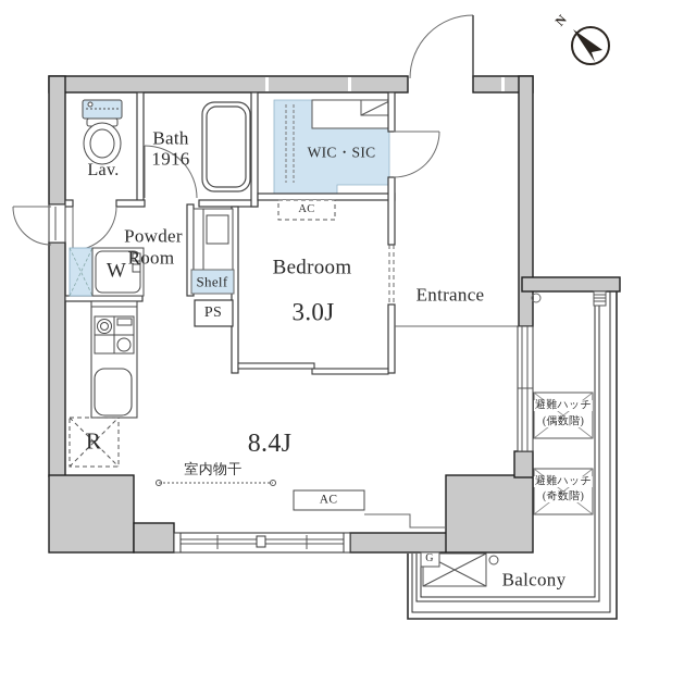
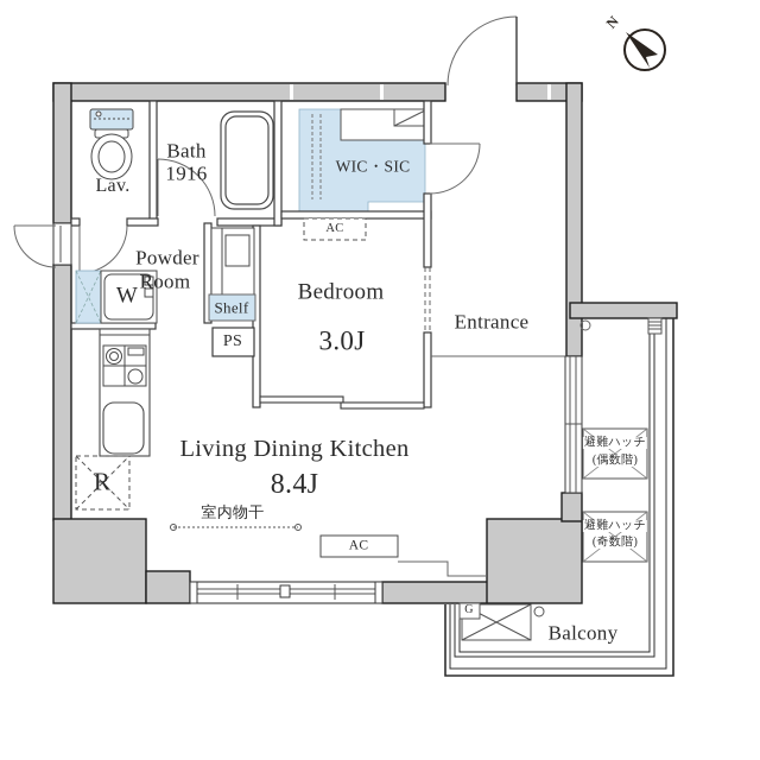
  Lav.
  Bath
  1916
  Powder
  Room
  WIC・SIC
  Bedroom
  3.0J
  Entrance
+ Living Dining Kitchen
  8.4J
  Balcony
  W
  Shelf
  PS
  AC
  AC
  R
  室内物干
  避難ハッチ
  (偶数階)
  避難ハッチ
  (奇数階)
  G
